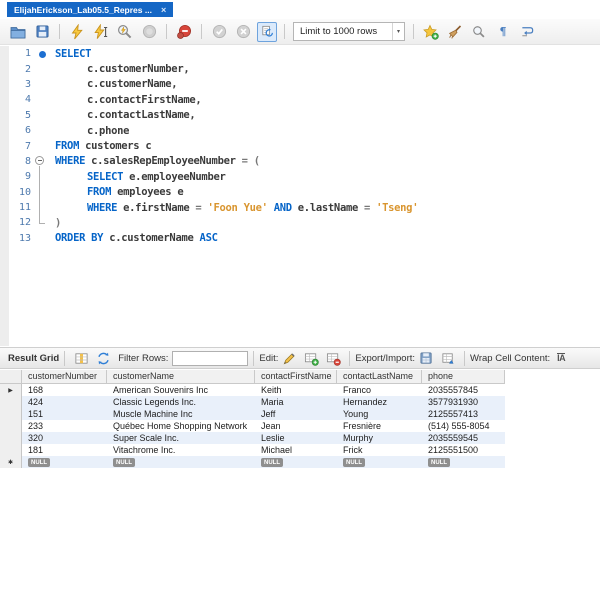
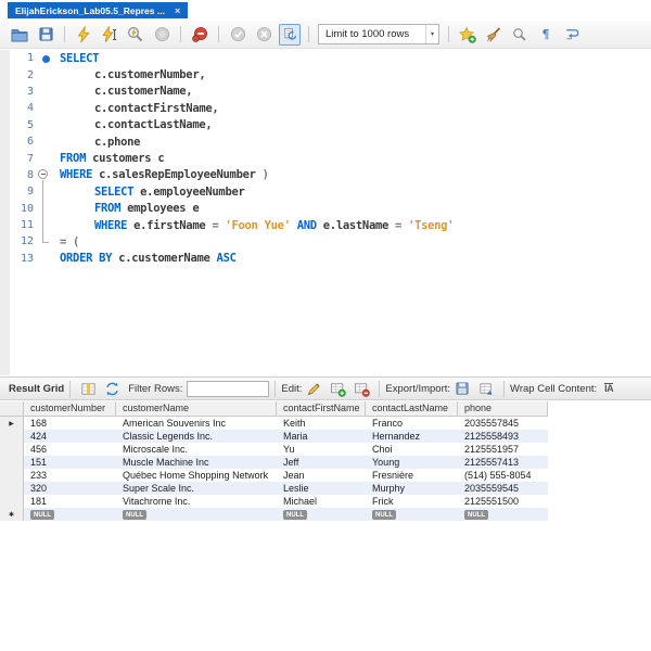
  ElijahErickson_Lab05.5_Repres ...
  ×
  Limit to 1000 rows
  ¶
  1
  SELECT
  2
  c.customerNumber,
  3
  c.customerName,
  4
  c.contactFirstName,
  5
  c.contactLastName,
  6
  c.phone
  7
  FROM customers c
  8
- WHERE c.salesRepEmployeeNumber = (
+ WHERE c.salesRepEmployeeNumber )
  9
  SELECT e.employeeNumber
  10
  FROM employees e
  11
  WHERE e.firstName = 'Foon Yue' AND e.lastName = 'Tseng'
  12
- )
+ = (
  13
  ORDER BY c.customerName ASC
  Result Grid
  Filter Rows:
  Edit:
  Export/Import:
  Wrap Cell Content:
  IA
  customerNumber
  customerName
  contactFirstName
  contactLastName
  phone
  168
  American Souvenirs Inc
  Keith
  Franco
  2035557845
  424
  Classic Legends Inc.
  Maria
  Hernandez
- 3577931930
+ 2125558493
+ 456
+ Microscale Inc.
+ Yu
+ Choi
+ 2125551957
  151
  Muscle Machine Inc
  Jeff
  Young
  2125557413
  233
  Québec Home Shopping Network
  Jean
  Fresnière
  (514) 555-8054
  320
  Super Scale Inc.
  Leslie
  Murphy
  2035559545
  181
  Vitachrome Inc.
  Michael
  Frick
  2125551500
